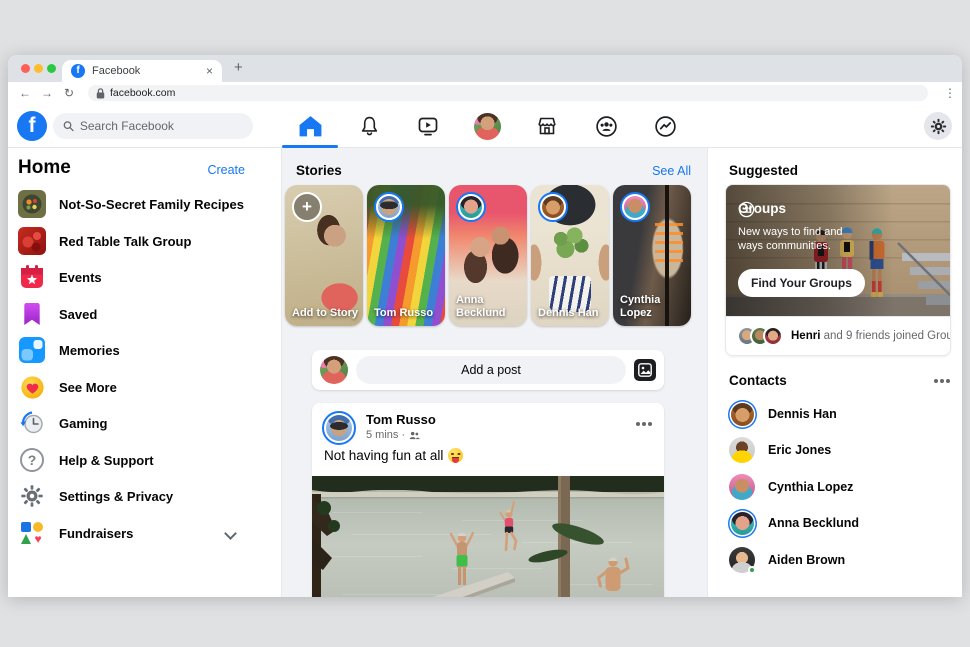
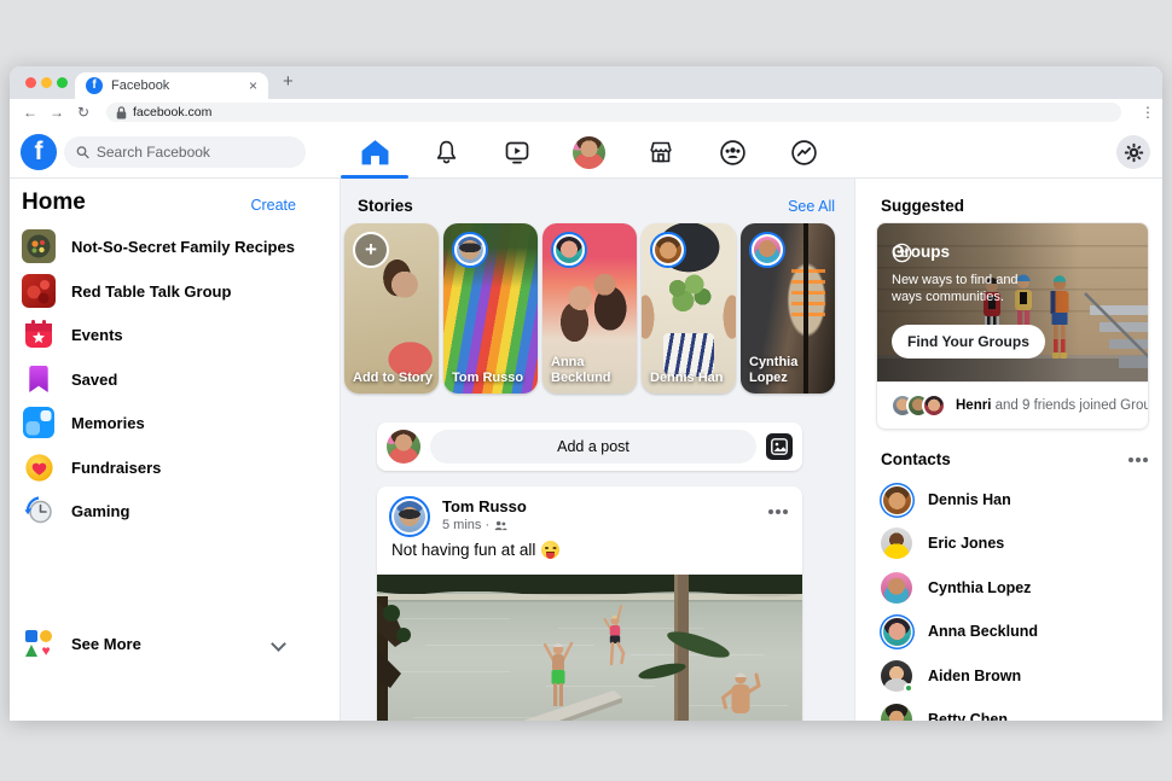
  f
  Facebook
  ×
  +
  ←
  →
  ↻
  facebook.com
  ⋮
  f
  Search Facebook
  Home
  Create
  Not-So-Secret Family Recipes
  Red Table Talk Group
  Events
  Saved
  Memories
- See More
+ Fundraisers
  Gaming
- ?
- Help & Support
- Settings & Privacy
  ♥
- Fundraisers
+ See More
  Stories
  See All
  +
  Add to Story
  Tom Russo
  Anna Becklund
  Dennis Han
  Cynthia Lopez
  Add a post
  Tom Russo
  5 mins ·
  Not having fun at all
  Suggested
  roups
  New ways to find and ways communities.
  Find Your Groups
  Henri and 9 friends joined Grou
  Contacts
  Dennis Han
  Eric Jones
  Cynthia Lopez
  Anna Becklund
  Aiden Brown
+ Betty Chen
